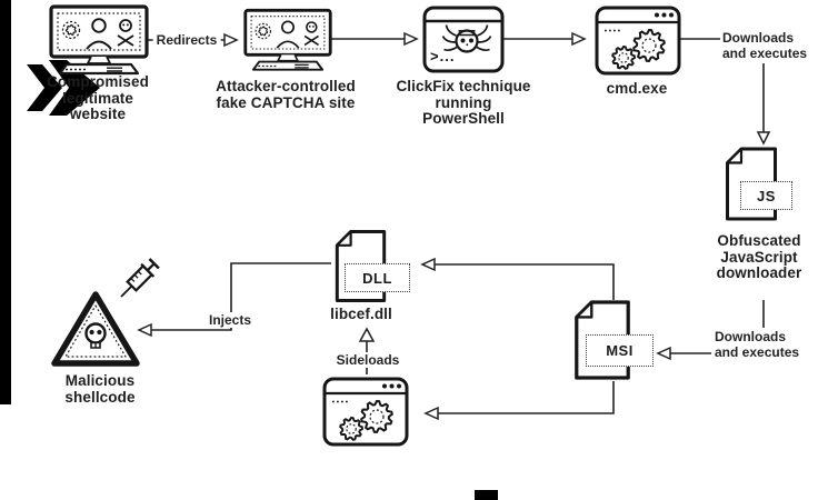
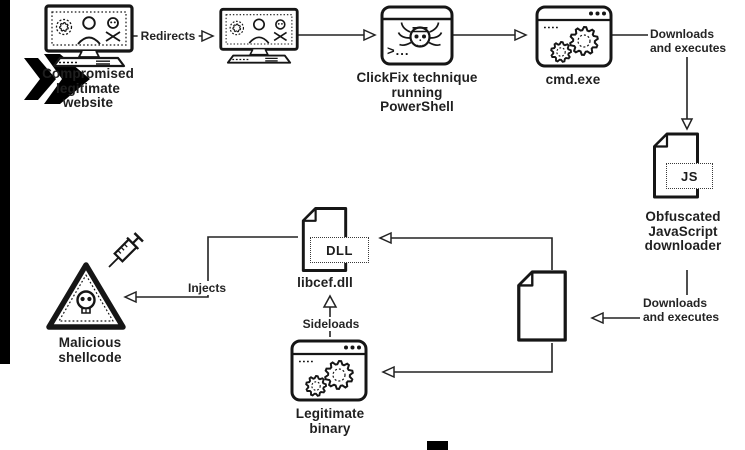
  Compromised
  legitimate
  website
  Redirects
- Attacker-controlled
- fake CAPTCHA site
  >...
  ClickFix technique
  running
  PowerShell
  cmd.exe
  Downloads
  and executes
  JS
  Obfuscated
  JavaScript
  downloader
  Downloads
  and executes
- MSI
  DLL
  libcef.dll
  Injects
  Sideloads
  Malicious
  shellcode
+ Legitimate
+ binary
